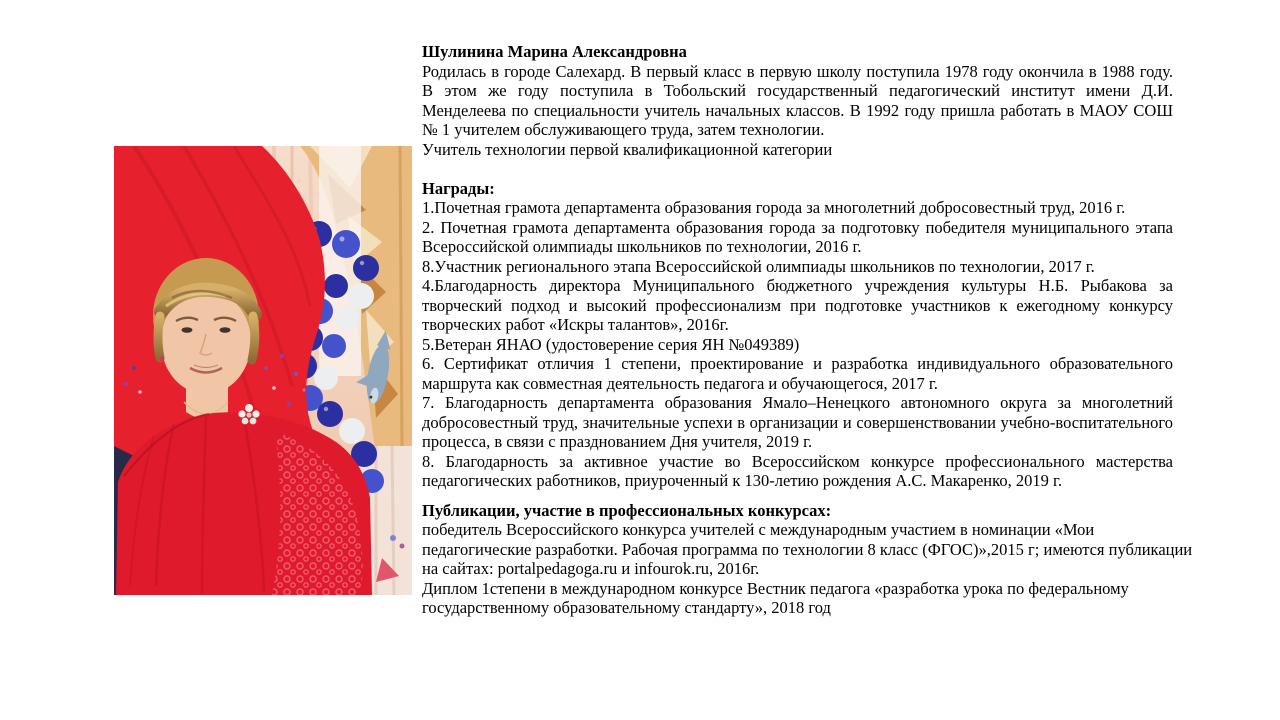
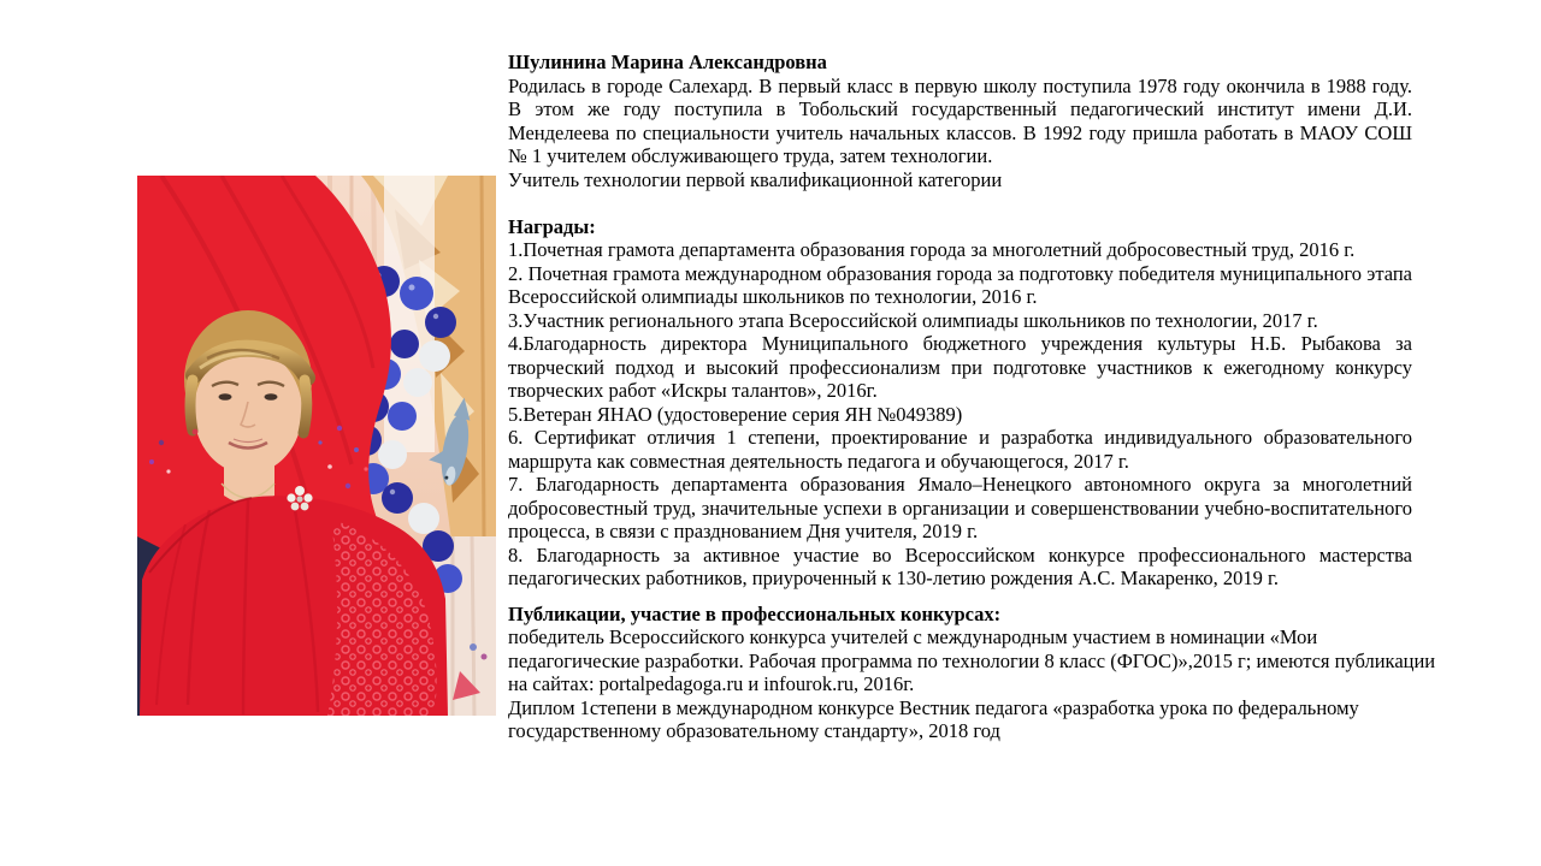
  Шулинина Марина Александровна
  Родилась в городе Салехард. В первый класс в первую школу поступила 1978 году окончила в 1988 году. В этом же году поступила в Тобольский государственный педагогический институт имени Д.И. Менделеева по специальности учитель начальных классов. В 1992 году пришла работать в МАОУ СОШ № 1 учителем обслуживающего труда, затем технологии.
  Учитель технологии первой квалификационной категории
  Награды:
  1.Почетная грамота департамента образования города за многолетний добросовестный труд, 2016 г.
- 2. Почетная грамота департамента образования города за подготовку победителя муниципального этапа Всероссийской олимпиады школьников по технологии, 2016 г.
+ 2. Почетная грамота международном образования города за подготовку победителя муниципального этапа Всероссийской олимпиады школьников по технологии, 2016 г.
- 8.Участник регионального этапа Всероссийской олимпиады школьников по технологии, 2017 г.
+ 3.Участник регионального этапа Всероссийской олимпиады школьников по технологии, 2017 г.
  4.Благодарность директора Муниципального бюджетного учреждения культуры Н.Б. Рыбакова за творческий подход и высокий профессионализм при подготовке участников к ежегодному конкурсу творческих работ «Искры талантов», 2016г.
  5.Ветеран ЯНАО (удостоверение серия ЯН №049389)
  6. Сертификат отличия 1 степени, проектирование и разработка индивидуального образовательного маршрута как совместная деятельность педагога и обучающегося, 2017 г.
  7. Благодарность департамента образования Ямало–Ненецкого автономного округа за многолетний добросовестный труд, значительные успехи в организации и совершенствовании учебно-воспитательного процесса, в связи с празднованием Дня учителя, 2019 г.
  8. Благодарность за активное участие во Всероссийском конкурсе профессионального мастерства педагогических работников, приуроченный к 130-летию рождения А.С. Макаренко, 2019 г.
  Публикации, участие в профессиональных конкурсах:
  победитель Всероссийского конкурса учителей с международным участием в номинации «Мои педагогические разработки. Рабочая программа по технологии 8 класс (ФГОС)»,2015 г; имеются публикации на сайтах: portalpedagoga.ru и infourok.ru, 2016г.
  Диплом 1степени в международном конкурсе Вестник педагога «разработка урока по федеральному государственному образовательному стандарту», 2018 год
